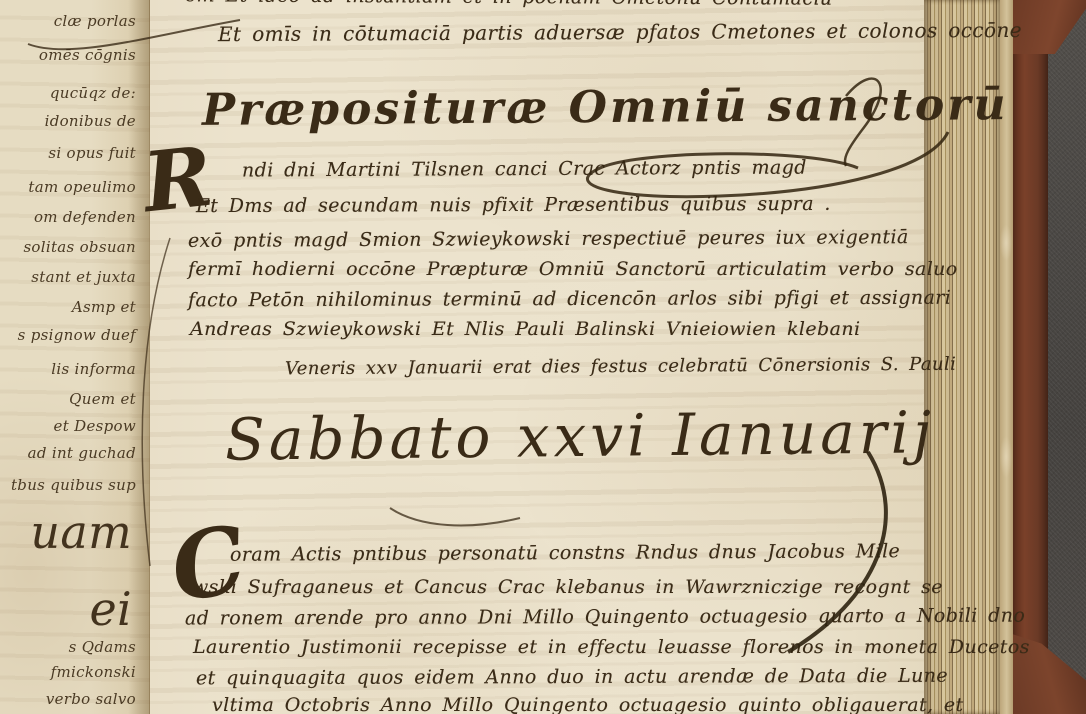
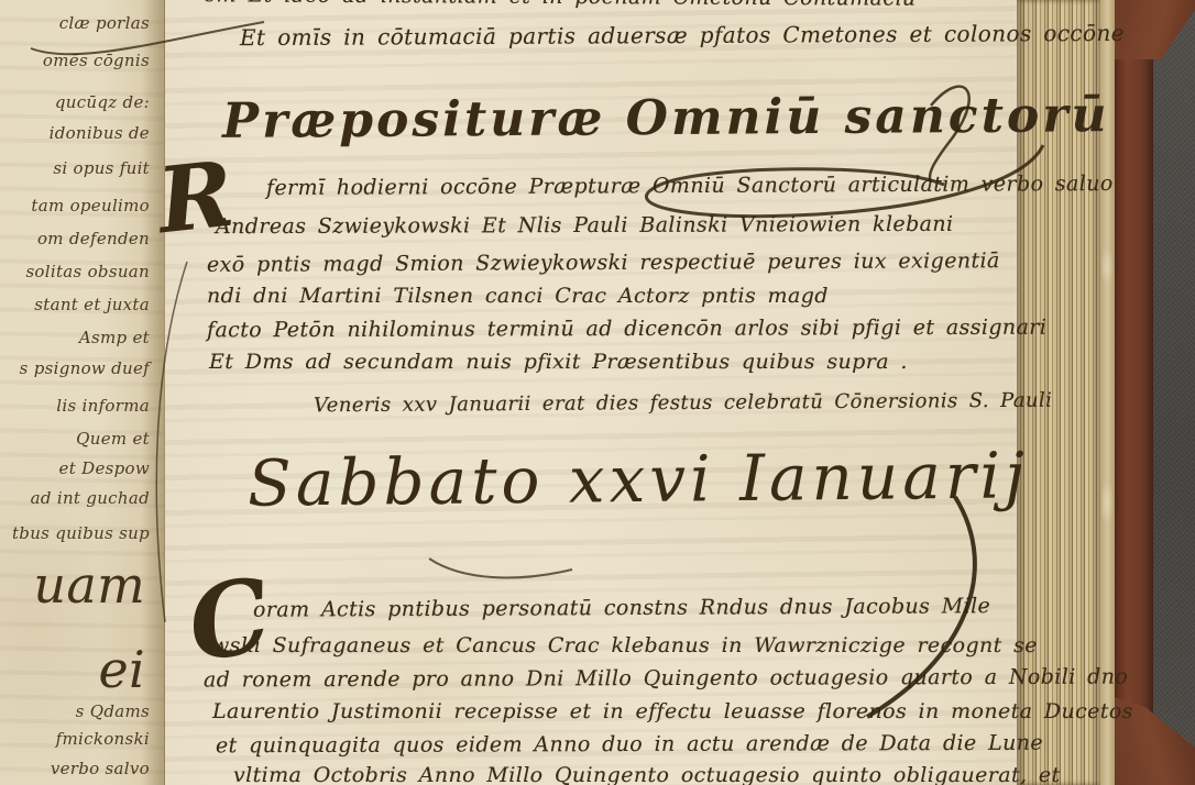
  clæ porla
  omēs cōgni
  qucūqz de
  idonibus d
  si opus fu
  tam opeulim
  om defende
  solitas obsua
  stant et juxt
  Asmp e
  s psignow due
  lis inform
  Quem e
  et Despo
  ad int gucha
  tbus quibus su
  uam
  ei
  s Qdam
  fmickonsk
  verbo salv
  Et omīs in cōtumaciā partis aduersæ pfatos Cmetones et colonos occōne
  Præposituræ Omniū sanctorū
- ndi dni Martini Tilsnen canci Crac Actorz pntis magd
+ fermī hodierni occōne Præpturæ Omniū Sanctorū articulatim verbo saluo
- Et Dms ad secundam nuis pfixit Præsentibus quibus supra .
+ Andreas Szwieykowski Et Nlis Pauli Balinski Vnieiowien klebani
  exō pntis magd Smion Szwieykowski respectiuē peures iux exigentiā
- fermī hodierni occōne Præpturæ Omniū Sanctorū articulatim verbo saluo
+ ndi dni Martini Tilsnen canci Crac Actorz pntis magd
  facto Petōn nihilominus terminū ad dicencōn arlos sibi pfigi et assignari
- Andreas Szwieykowski Et Nlis Pauli Balinski Vnieiowien klebani
+ Et Dms ad secundam nuis pfixit Præsentibus quibus supra .
  Veneris xxv Januarii erat dies festus celebratū Cōnersionis S. Pauli
  Sabbato xxvi Ianuarij
  oram Actis pntibus personatū constns Rndus dnus Jacobus Mle
  wski Sufraganeus et Cancus Crac klebanus in Wawrzniczige reognt se
  ad ronem arende pro anno Dni Millo Quingento octuagesio qarto a Nobili dno
  Laurentio Justimonii recepisse et in effectu leuasse floreos in moneta Ducetos
  et quinquagita quos eidem Anno duo in actu arendæ de Data die Lune
  vltima Octobris Anno Millo Quingento octuagesio quinto obligauerat, et
